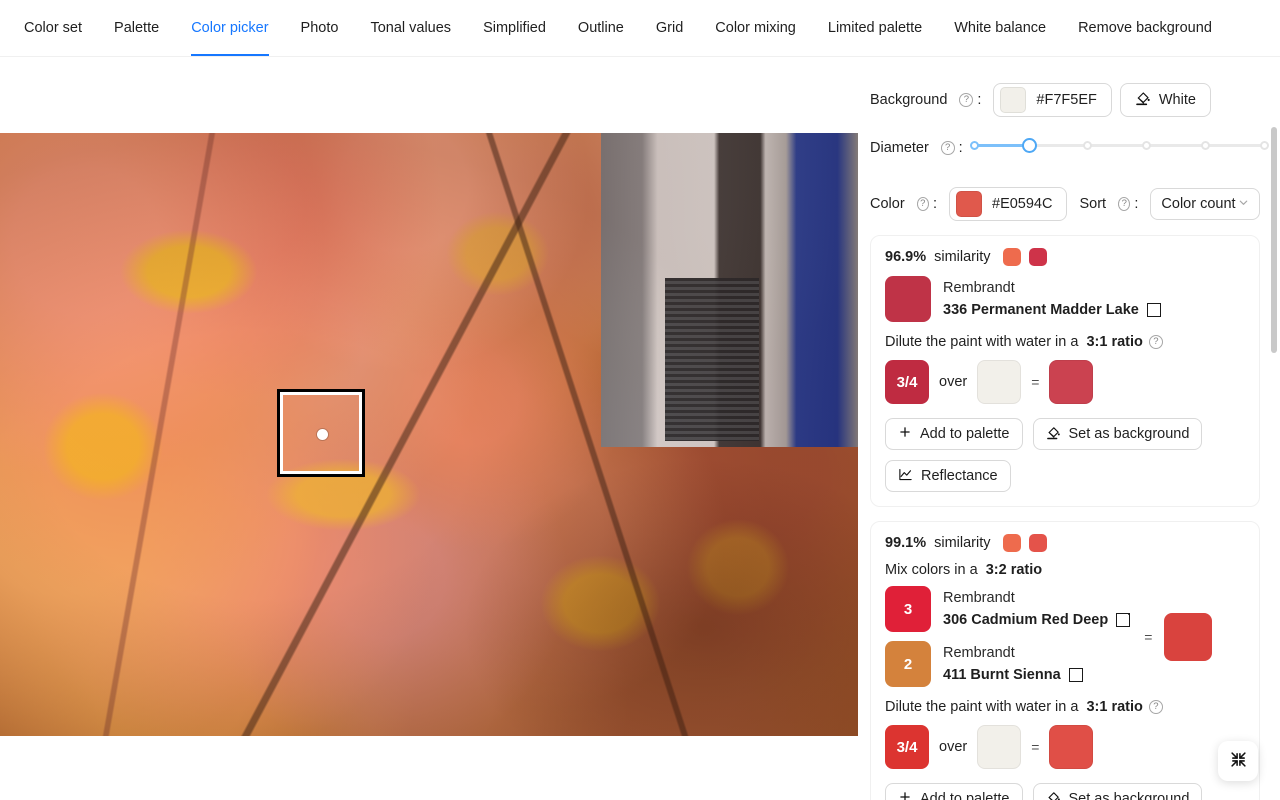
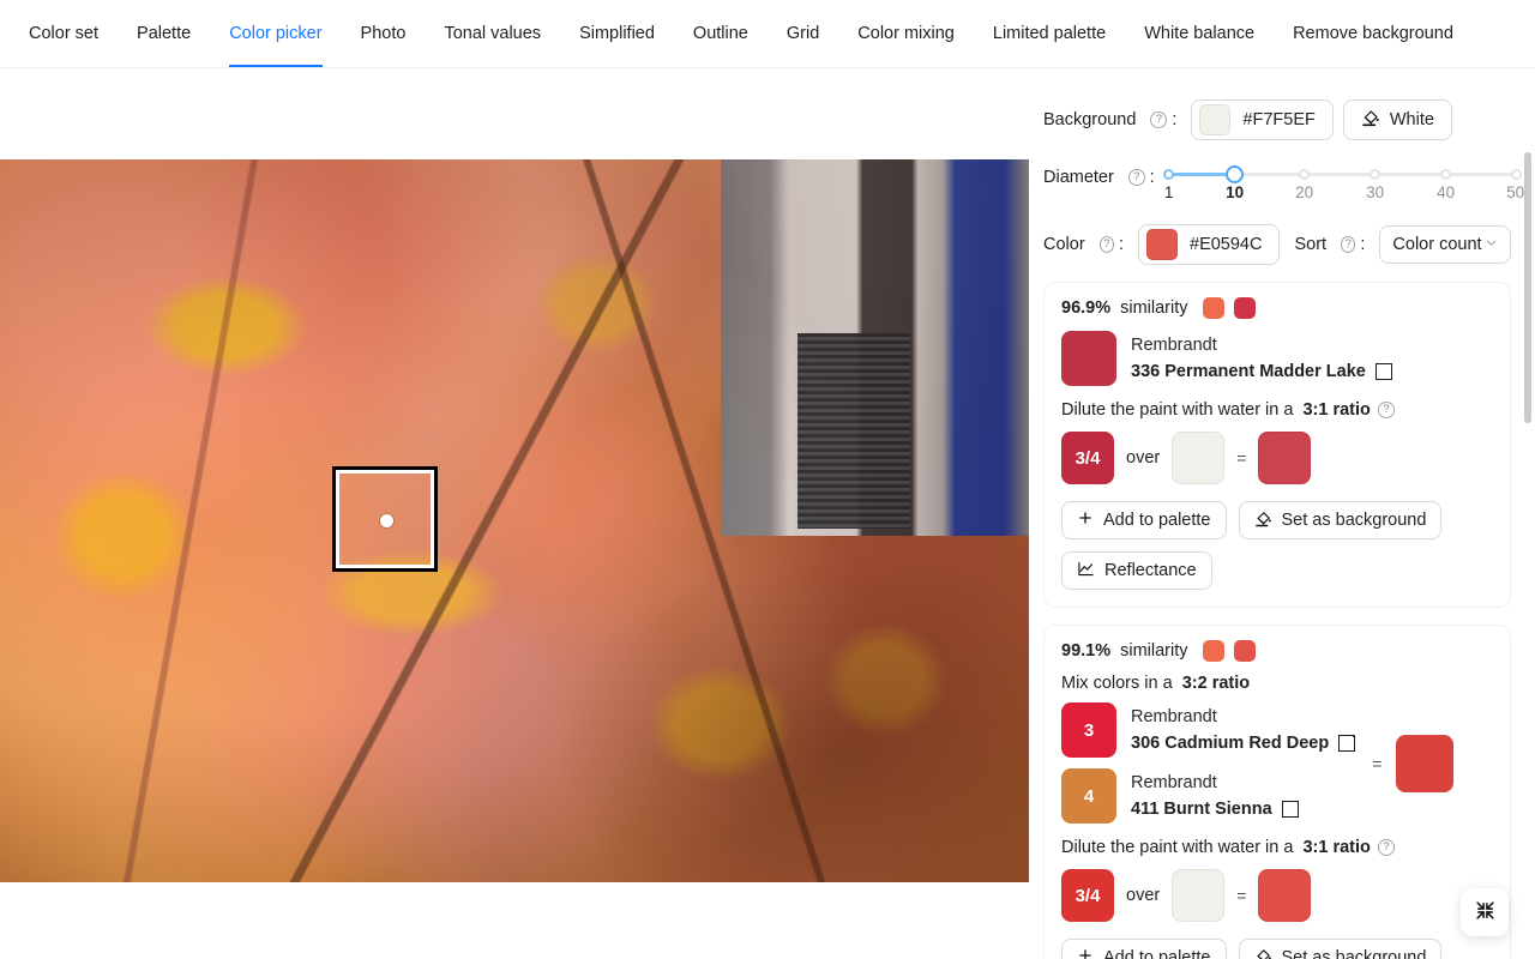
  Color set
  Palette
  Color picker
  Photo
  Tonal values
  Simplified
  Outline
  Grid
  Color mixing
  Limited palette
  White balance
  Remove background
  Background
  ?
  :
  #F7F5EF
  White
  Diameter
  ?
  :
+ 1
+ 10
+ 20
+ 30
+ 40
+ 50
  Color
  ?
  :
  #E0594C
  Sort
  ?
  :
  Color count
  96.9%
  similarity
  Rembrandt
  336 Permanent Madder Lake
  Dilute the paint with water in a
  3:1 ratio
  ?
  3/4
  over
  =
  Add to palette
  Set as background
  Reflectance
  99.1%
  similarity
  Mix colors in a
  3:2 ratio
  3
  Rembrandt
  306 Cadmium Red Deep
- 2
+ 4
  Rembrandt
  411 Burnt Sienna
  =
  Dilute the paint with water in a
  3:1 ratio
  ?
  3/4
  over
  =
  Add to palette
  Set as background
